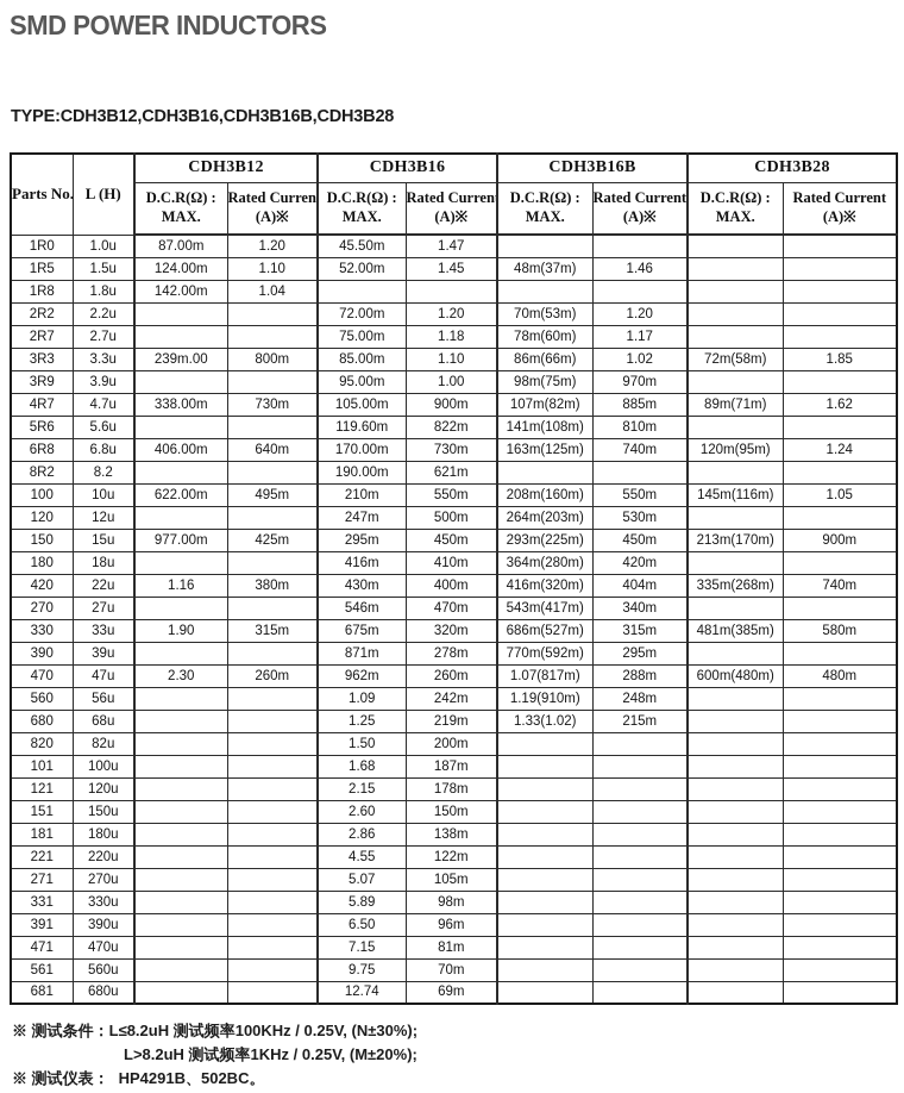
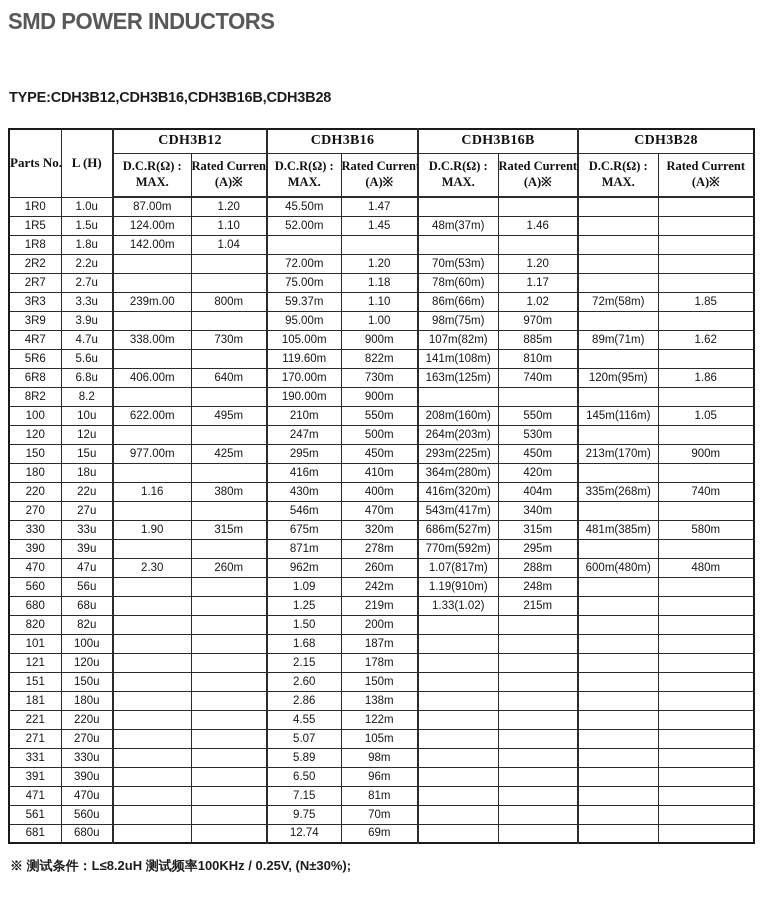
  SMD POWER INDUCTORS
  TYPE:CDH3B12,CDH3B16,CDH3B16B,CDH3B28
  Parts No.	L (H)	CDH3B12	CDH3B16	CDH3B16B	CDH3B28
  D.C.R(Ω) :MAX.	Rated Curren(A)※	D.C.R(Ω) :MAX.	Rated Curren(A)※	D.C.R(Ω) :MAX.	Rated Current(A)※	D.C.R(Ω) :MAX.	Rated Current(A)※
  1R0	1.0u	87.00m	1.20	45.50m	1.47
  1R5	1.5u	124.00m	1.10	52.00m	1.45	48m(37m)	1.46
  1R8	1.8u	142.00m	1.04
  2R2	2.2u			72.00m	1.20	70m(53m)	1.20
  2R7	2.7u			75.00m	1.18	78m(60m)	1.17
- 3R3	3.3u	239m.00	800m	85.00m	1.10	86m(66m)	1.02	72m(58m)	1.85
+ 3R3	3.3u	239m.00	800m	59.37m	1.10	86m(66m)	1.02	72m(58m)	1.85
  3R9	3.9u			95.00m	1.00	98m(75m)	970m
  4R7	4.7u	338.00m	730m	105.00m	900m	107m(82m)	885m	89m(71m)	1.62
  5R6	5.6u			119.60m	822m	141m(108m)	810m
- 6R8	6.8u	406.00m	640m	170.00m	730m	163m(125m)	740m	120m(95m)	1.24
+ 6R8	6.8u	406.00m	640m	170.00m	730m	163m(125m)	740m	120m(95m)	1.86
- 8R2	8.2			190.00m	621m
+ 8R2	8.2			190.00m	900m
  100	10u	622.00m	495m	210m	550m	208m(160m)	550m	145m(116m)	1.05
  120	12u			247m	500m	264m(203m)	530m
  150	15u	977.00m	425m	295m	450m	293m(225m)	450m	213m(170m)	900m
  180	18u			416m	410m	364m(280m)	420m
- 420	22u	1.16	380m	430m	400m	416m(320m)	404m	335m(268m)	740m
+ 220	22u	1.16	380m	430m	400m	416m(320m)	404m	335m(268m)	740m
  270	27u			546m	470m	543m(417m)	340m
  330	33u	1.90	315m	675m	320m	686m(527m)	315m	481m(385m)	580m
  390	39u			871m	278m	770m(592m)	295m
  470	47u	2.30	260m	962m	260m	1.07(817m)	288m	600m(480m)	480m
  560	56u			1.09	242m	1.19(910m)	248m
  680	68u			1.25	219m	1.33(1.02)	215m
  820	82u			1.50	200m
  101	100u			1.68	187m
  121	120u			2.15	178m
  151	150u			2.60	150m
  181	180u			2.86	138m
  221	220u			4.55	122m
  271	270u			5.07	105m
  331	330u			5.89	98m
  391	390u			6.50	96m
  471	470u			7.15	81m
  561	560u			9.75	70m
  681	680u			12.74	69m
  ※ 测试条件：L≤8.2uH 测试频率100KHz / 0.25V, (N±30%);
- L>8.2uH 测试频率1KHz / 0.25V, (M±20%);
- ※ 测试仪表： HP4291B、502BC。
